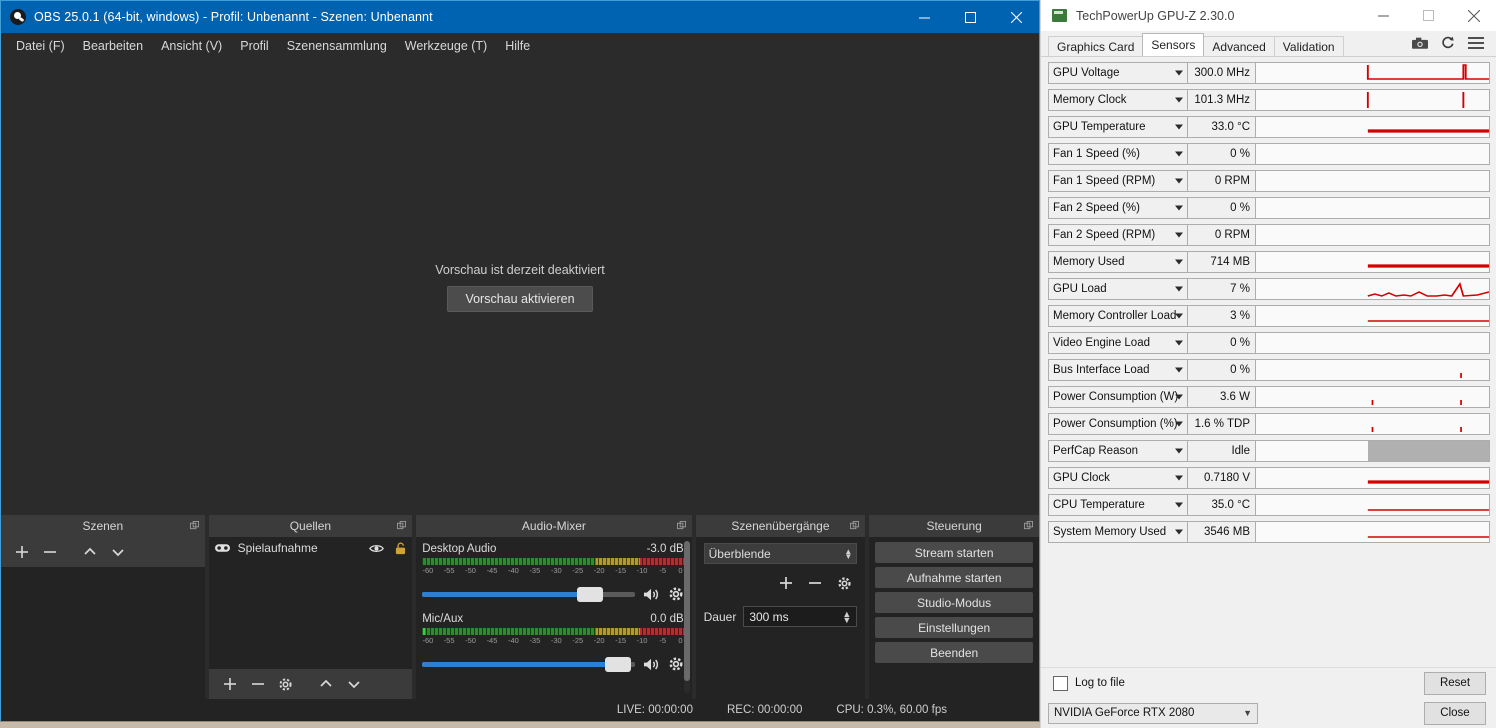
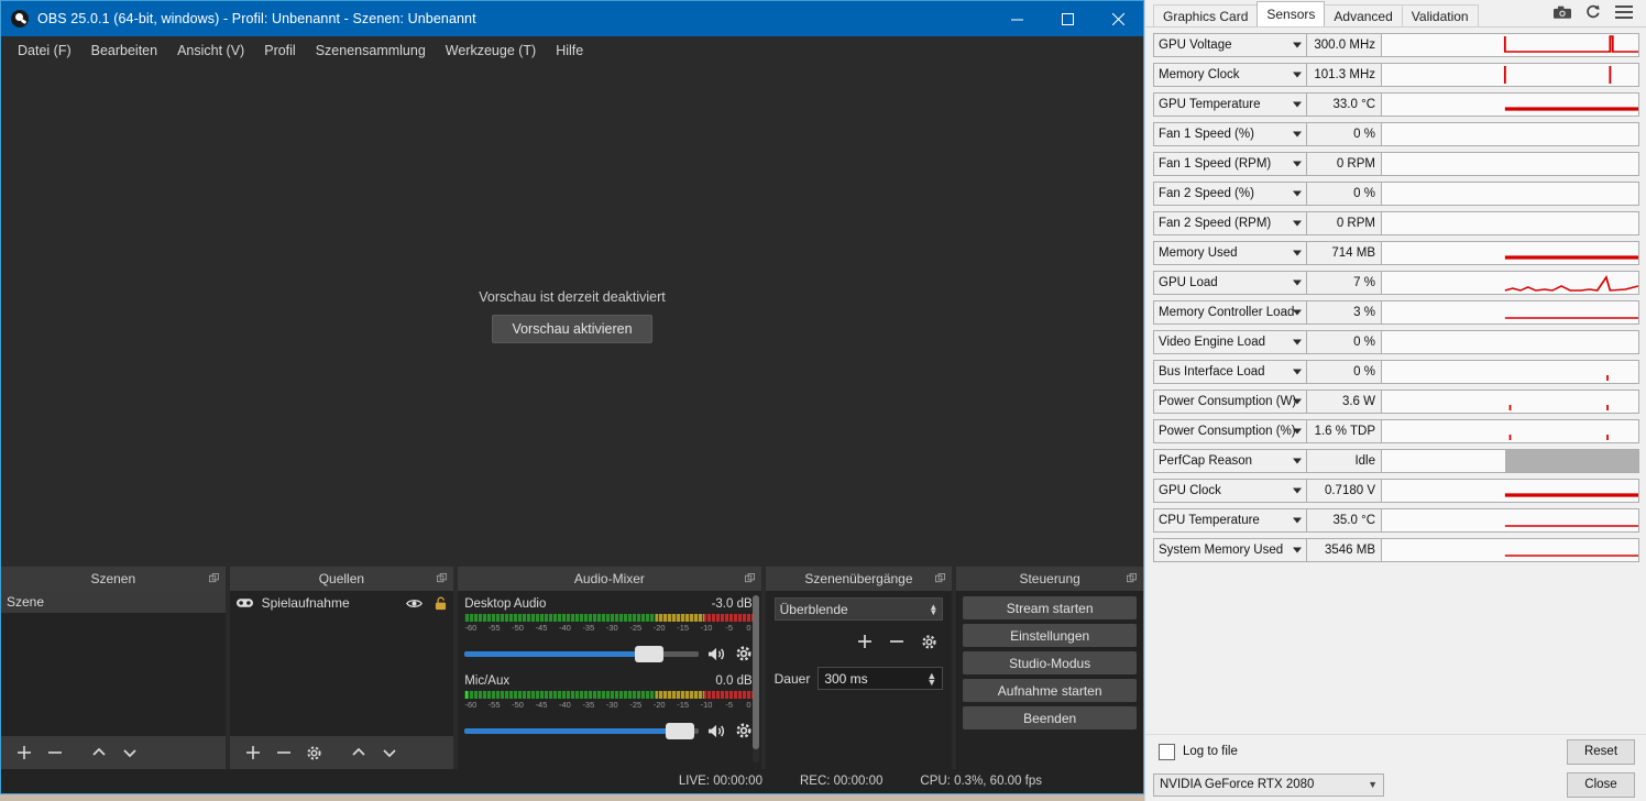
  OBS 25.0.1 (64-bit, windows) - Profil: Unbenannt - Szenen: Unbenannt
  Datei (F)
  Bearbeiten
  Ansicht (V)
  Profil
  Szenensammlung
  Werkzeuge (T)
  Hilfe
  Vorschau ist derzeit deaktiviert
  Vorschau aktivieren
  Szenen
+ Szene
  Quellen
  Spielaufnahme
  Audio-Mixer
  Desktop Audio
  -3.0 dB
  -60
  -55
  -50
  -45
  -40
  -35
  -30
  -25
  -20
  -15
  -10
  -5
  0
  Mic/Aux
  0.0 dB
  -60
  -55
  -50
  -45
  -40
  -35
  -30
  -25
  -20
  -15
  -10
  -5
  0
  Szenenübergänge
  Überblende
  ▲
  ▼
  Dauer
  300 ms
  ▲
  ▼
  Steuerung
  Stream starten
- Aufnahme starten
+ Einstellungen
  Studio-Modus
- Einstellungen
+ Aufnahme starten
  Beenden
  LIVE: 00:00:00
  REC: 00:00:00
  CPU: 0.3%, 60.00 fps
- TechPowerUp GPU-Z 2.30.0
  Graphics Card
  Sensors
  Advanced
  Validation
  GPU Voltage
  300.0 MHz
  Memory Clock
  101.3 MHz
  GPU Temperature
  33.0 °C
  Fan 1 Speed (%)
  0 %
  Fan 1 Speed (RPM)
  0 RPM
  Fan 2 Speed (%)
  0 %
  Fan 2 Speed (RPM)
  0 RPM
  Memory Used
  714 MB
  GPU Load
  7 %
  Memory Controller Load
  3 %
  Video Engine Load
  0 %
  Bus Interface Load
  0 %
  Power Consumption (W)
  3.6 W
  Power Consumption (%)
  1.6 % TDP
  PerfCap Reason
  Idle
  GPU Clock
  0.7180 V
  CPU Temperature
  35.0 °C
  System Memory Used
  3546 MB
  Log to file
  Reset
  NVIDIA GeForce RTX 2080
  ▼
  Close
